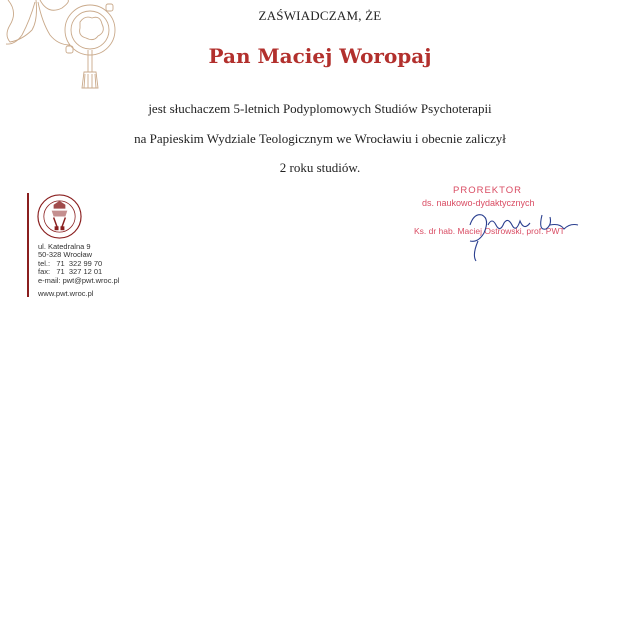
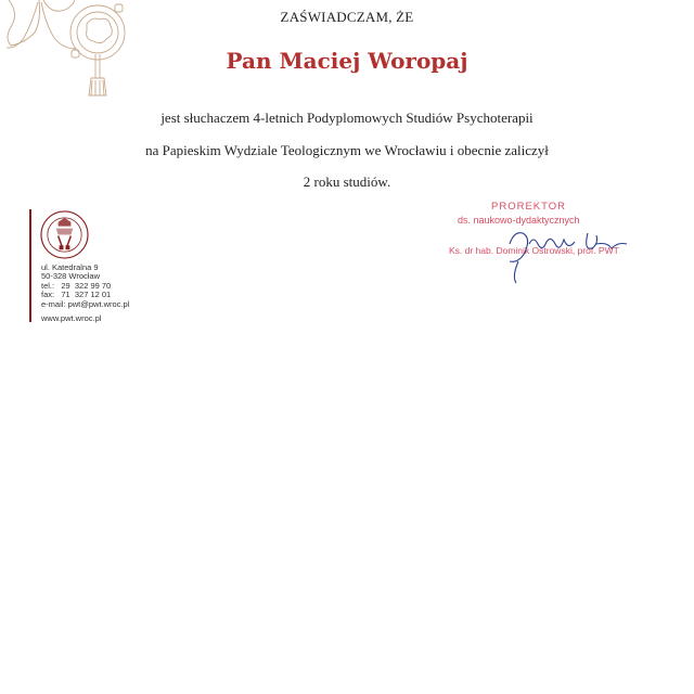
  ZAŚWIADCZAM, ŻE
  Pan Maciej Woropaj
- jest słuchaczem 5-letnich Podyplomowych Studiów Psychoterapii
+ jest słuchaczem 4-letnich Podyplomowych Studiów Psychoterapii
  na Papieskim Wydziale Teologicznym we Wrocławiu i obecnie zaliczył
  2 roku studiów.
  ul. Katedralna 9
  50-328 Wrocław
- tel.: 71 322 99 70
+ tel.: 29 322 99 70
  fax: 71 327 12 01
  e-mail: pwt@pwt.wroc.pl
  www.pwt.wroc.pl
  PROREKTOR
  ds. naukowo-dydaktycznych
- Ks. dr hab. Maciej Ostrowski, prof. PWT
+ Ks. dr hab. Dominik Ostrowski, prof. PWT
